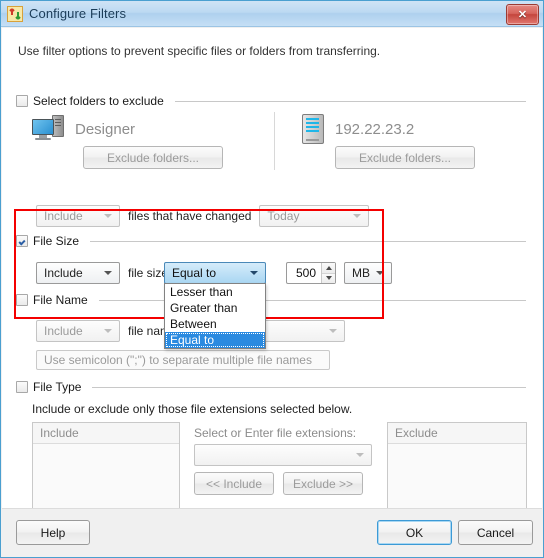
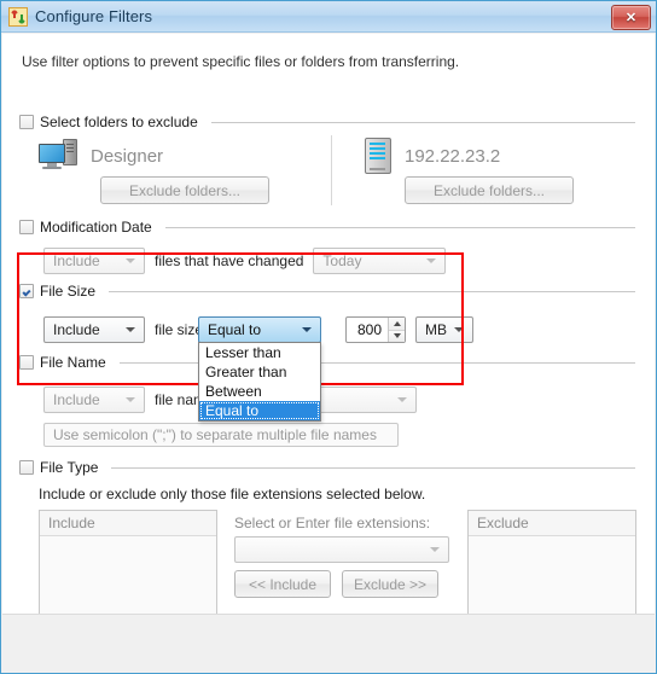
  Configure Filters
  ✕
  Use filter options to prevent specific files or folders from transferring.
  Select folders to exclude
  Designer
  Exclude folders...
  192.22.23.2
  Exclude folders...
+ Modification Date
  Include
  files that have changed
  Today
  File Size
  Include
  file siz
- 500
+ 800
  MB
  Equal to
  Lesser than
  Greater than
  Between
  Equal to
  File Name
  Include
  file na
  Use semicolon (";") to separate multiple file names
  File Type
  Include or exclude only those file extensions selected below.
  Include
  Select or Enter file extensions:
  << Include
  Exclude >>
  Exclude
- Help
- OK
- Cancel
